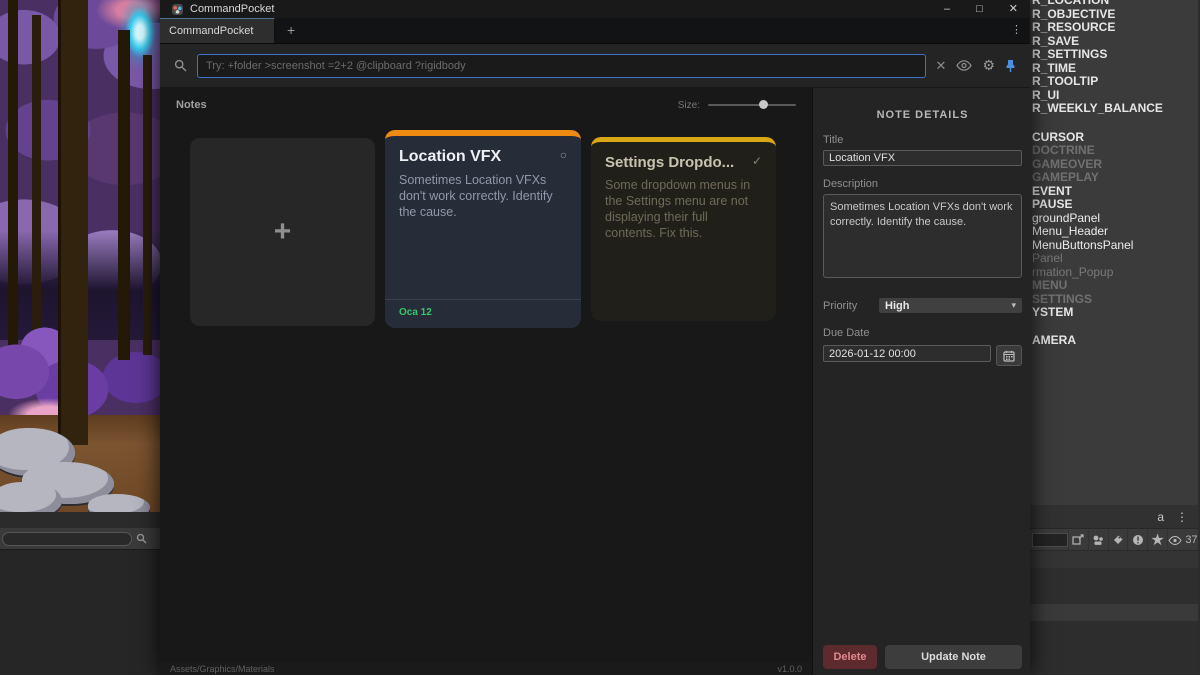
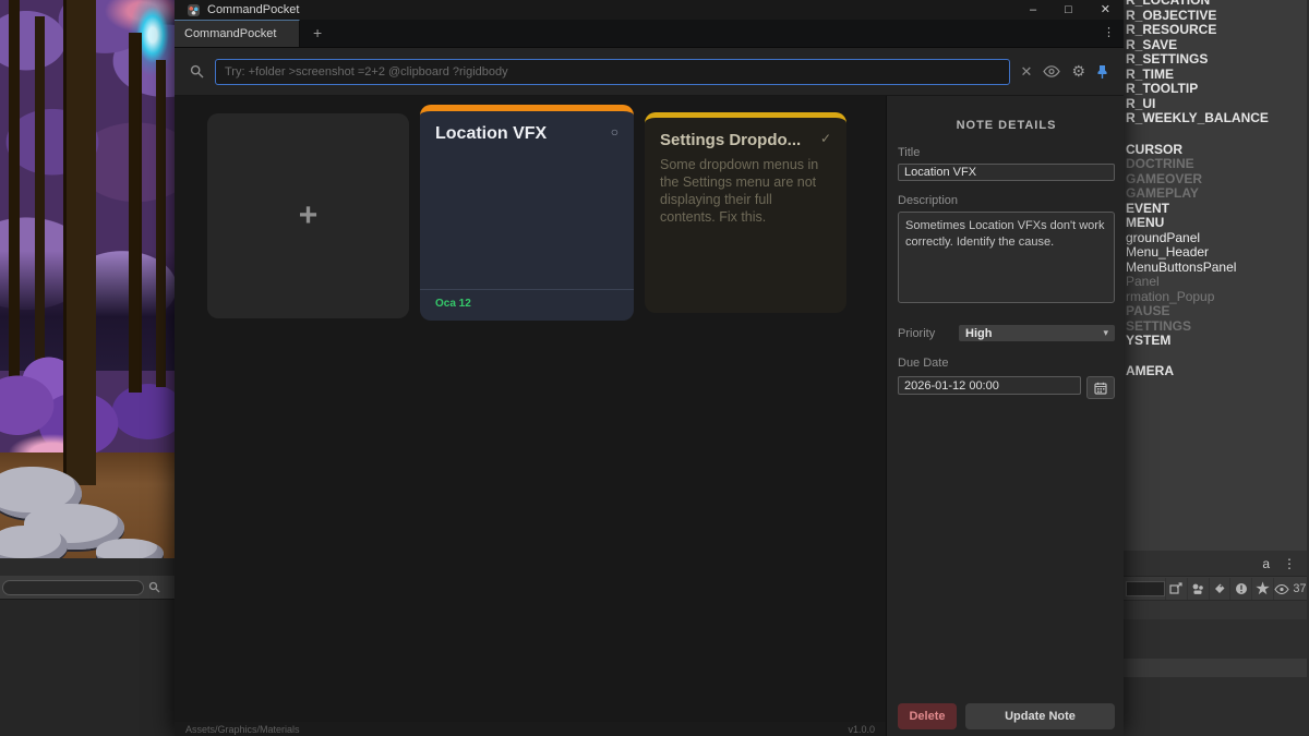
  R_LOCATION
  R_OBJECTIVE
  R_RESOURCE
  R_SAVE
  R_SETTINGS
  R_TIME
  R_TOOLTIP
  R_UI
  R_WEEKLY_BALANCE
  CURSOR
  DOCTRINE
  GAMEOVER
  GAMEPLAY
  EVENT
- PAUSE
+ MENU
  groundPanel
  Menu_Header
  MenuButtonsPanel
  Panel
  rmation_Popup
- MENU
+ PAUSE
  SETTINGS
  YSTEM
  AMERA
  a
  ⋮
  ★
  37
  CommandPocket
  –
  □
  ✕
  CommandPocket
  +
  ⋮
  Try: +folder >screenshot =2+2 @clipboard ?rigidbody
  ✕
  ⚙
- Notes
- Size:
  +
  Location VFX
  ○
- Sometimes Location VFXs don't work correctly. Identify the cause.
  Oca 12
  Settings Dropdo...
  ✓
  Some dropdown menus in the Settings menu are not displaying their full contents. Fix this.
  Assets/Graphics/Materials
  v1.0.0
  NOTE DETAILS
  Title
  Location VFX
  Description
  Priority
  High
  ▾
  Due Date
  2026-01-12 00:00
  Delete
  Update Note
